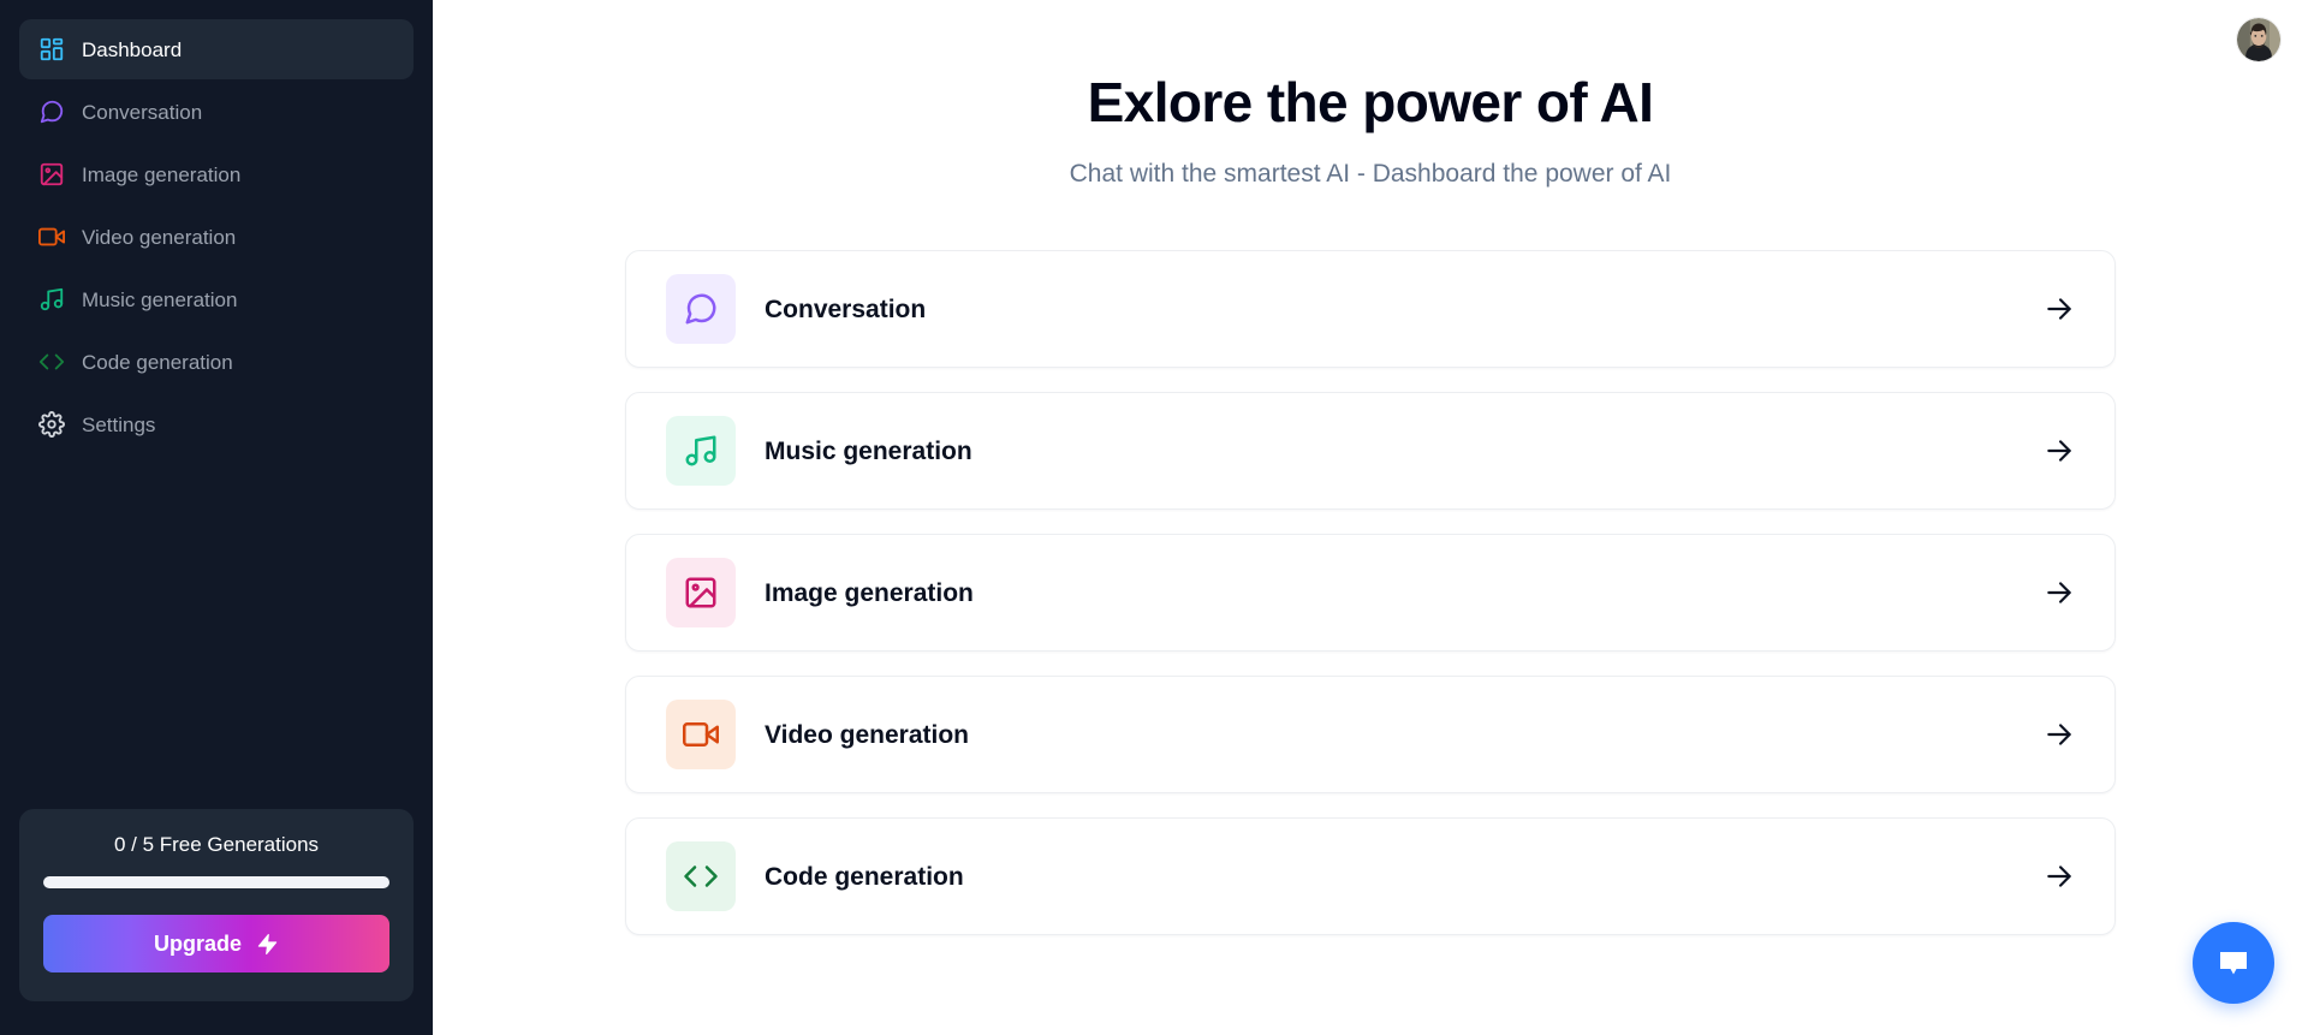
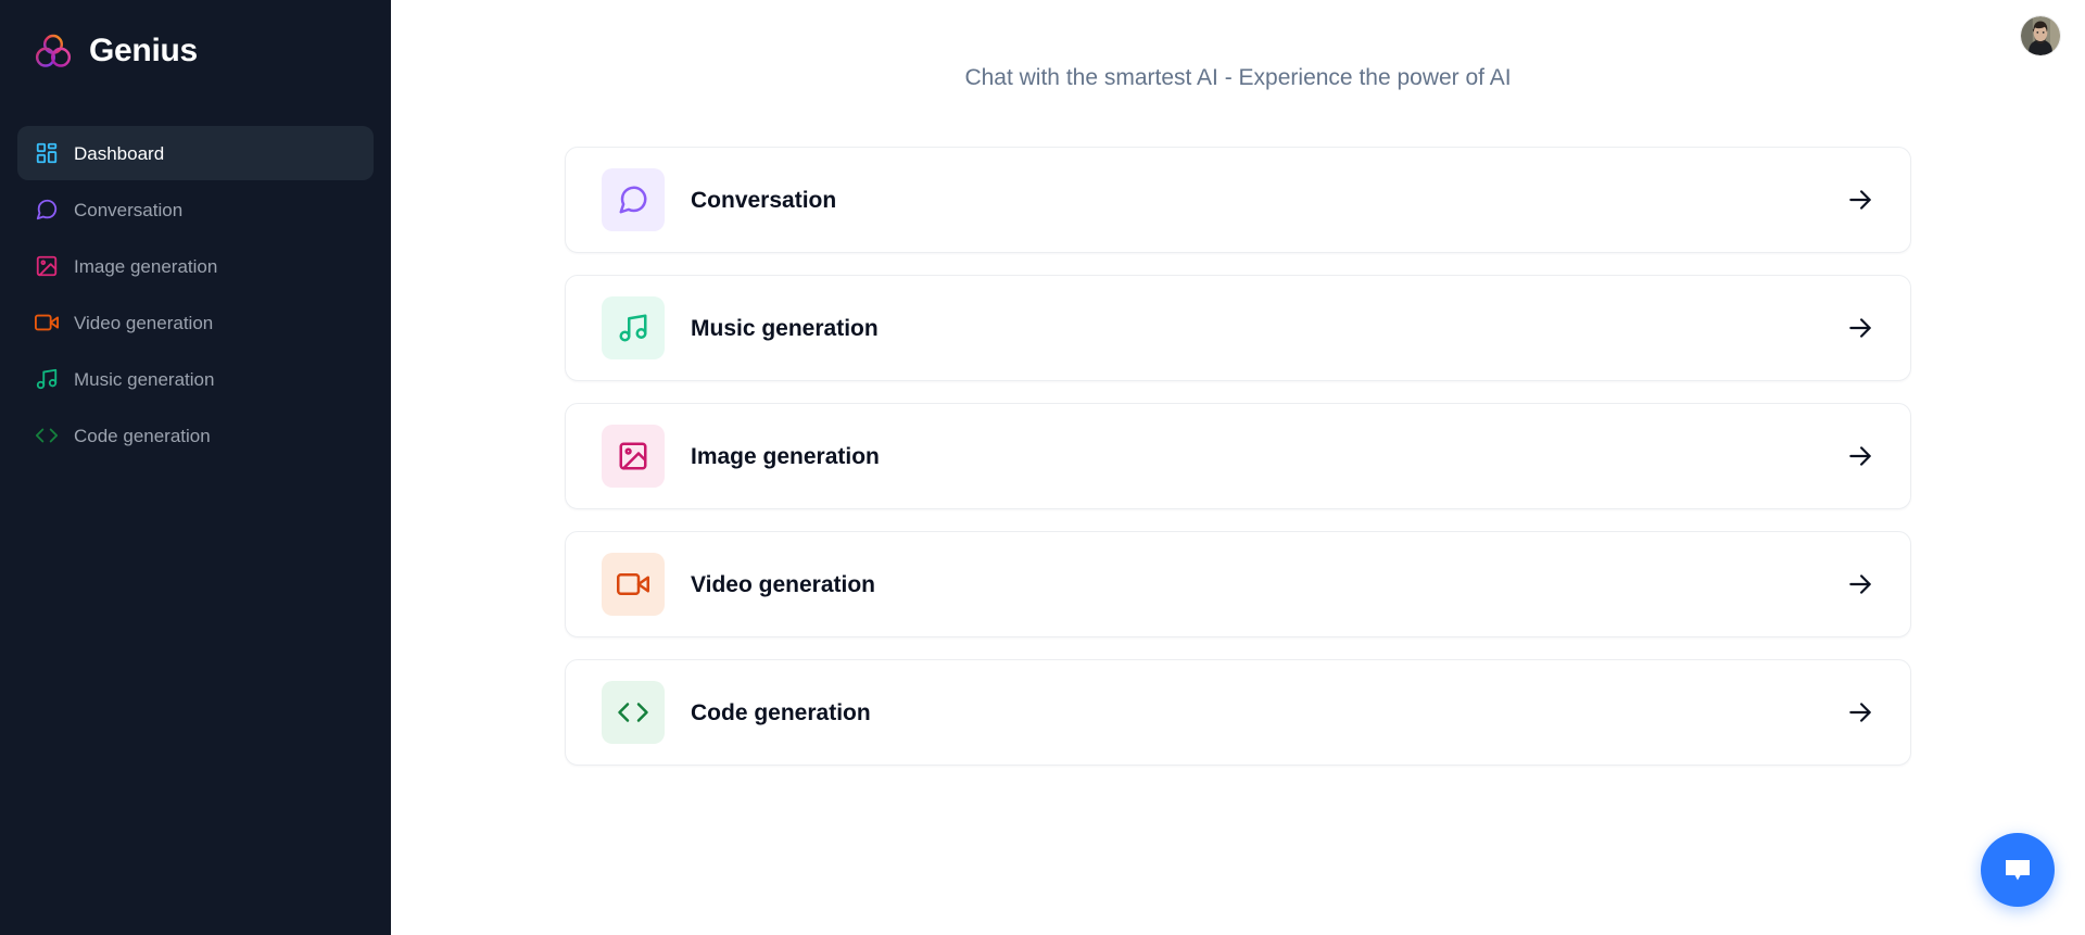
+ Genius
  Dashboard
  Conversation
  Image generation
  Video generation
  Music generation
  Code generation
- Settings
- 0 / 5 Free Generations
- Upgrade
- Exlore the power of AI
- Chat with the smartest AI - Dashboard the power of AI
+ Chat with the smartest AI - Experience the power of AI
  Conversation
  Music generation
  Image generation
  Video generation
  Code generation
